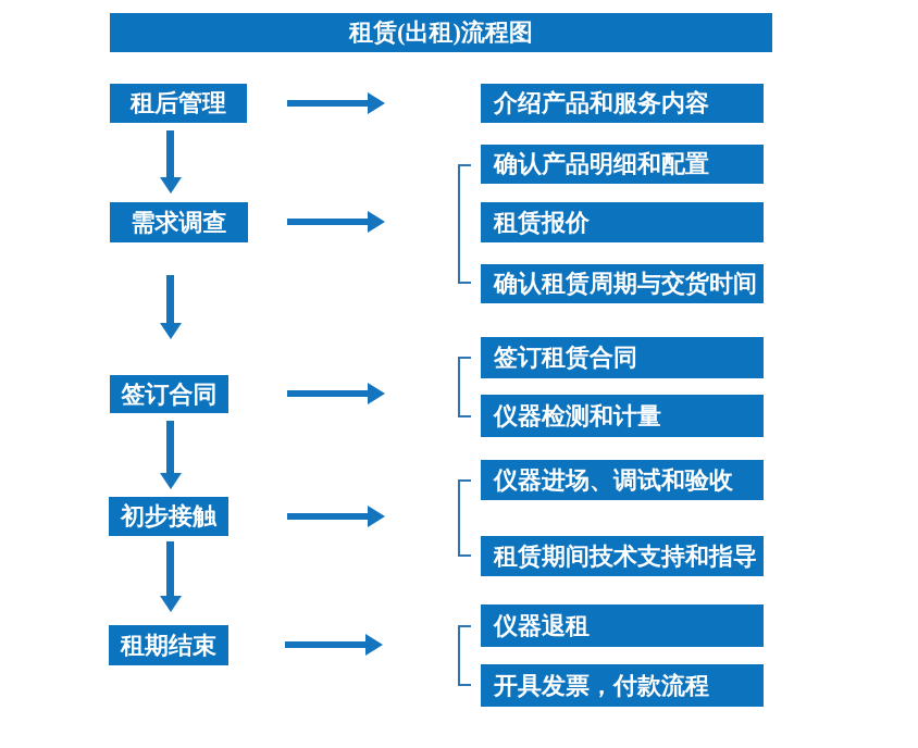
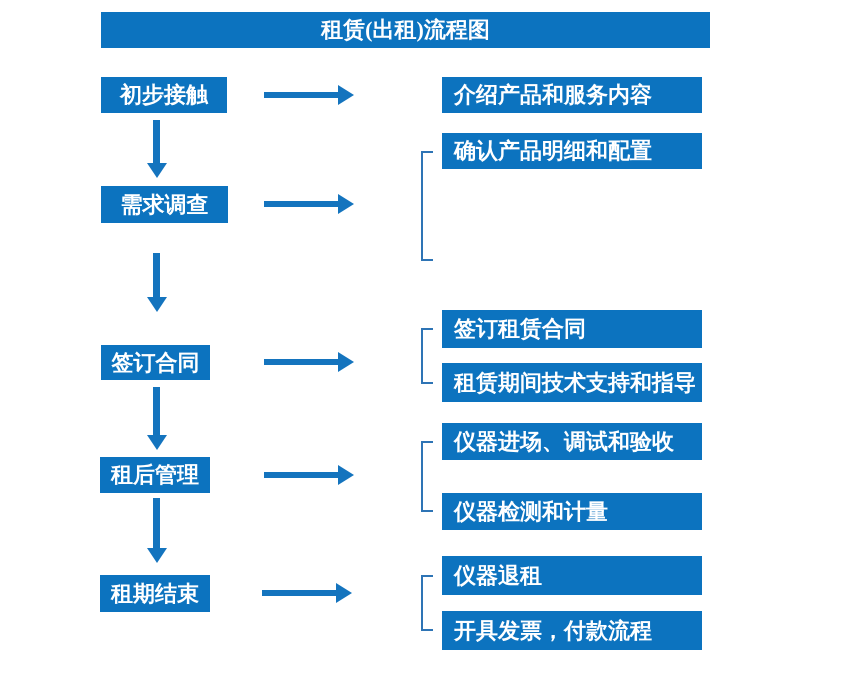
  租赁(出租)流程图
- 租后管理
+ 初步接触
  需求调查
  签订合同
- 初步接触
+ 租后管理
  租期结束
  介绍产品和服务内容
  确认产品明细和配置
- 租赁报价
- 确认租赁周期与交货时间
  签订租赁合同
- 仪器检测和计量
+ 租赁期间技术支持和指导
  仪器进场、调试和验收
- 租赁期间技术支持和指导
+ 仪器检测和计量
  仪器退租
  开具发票，付款流程
